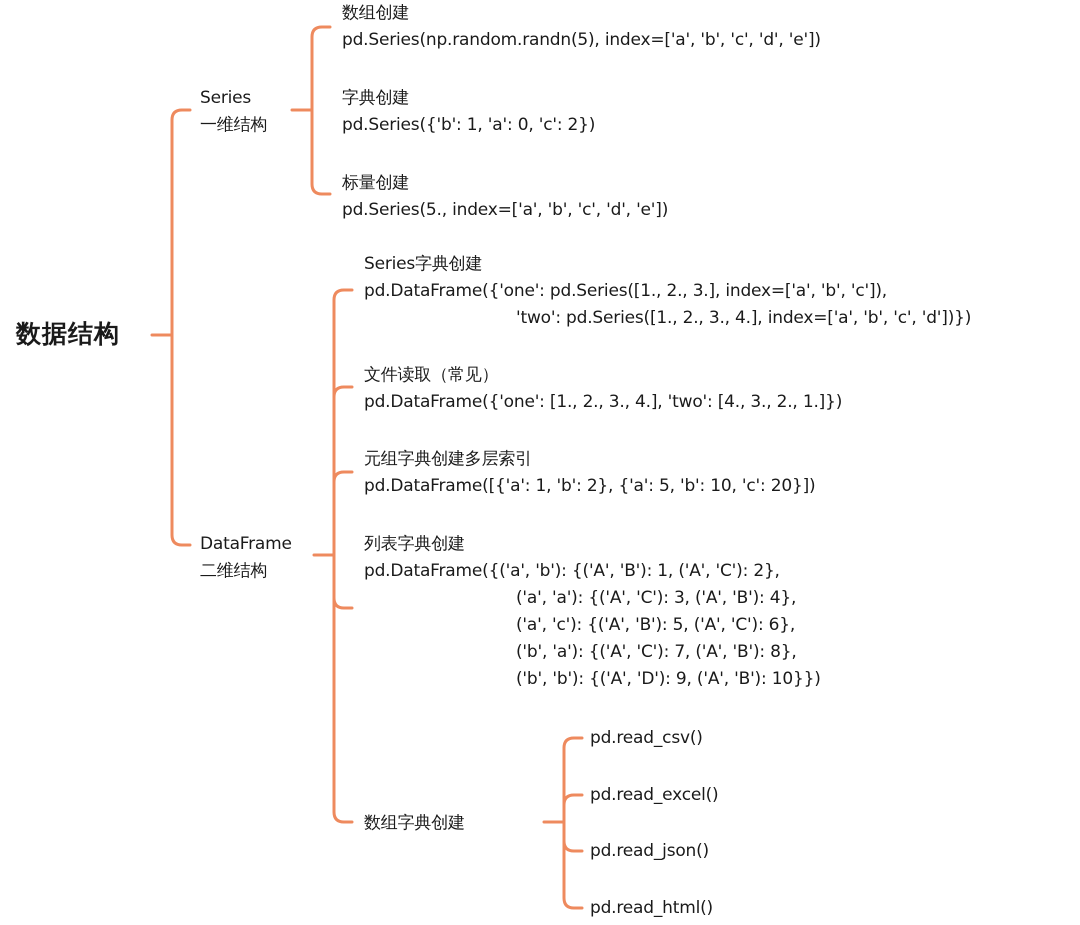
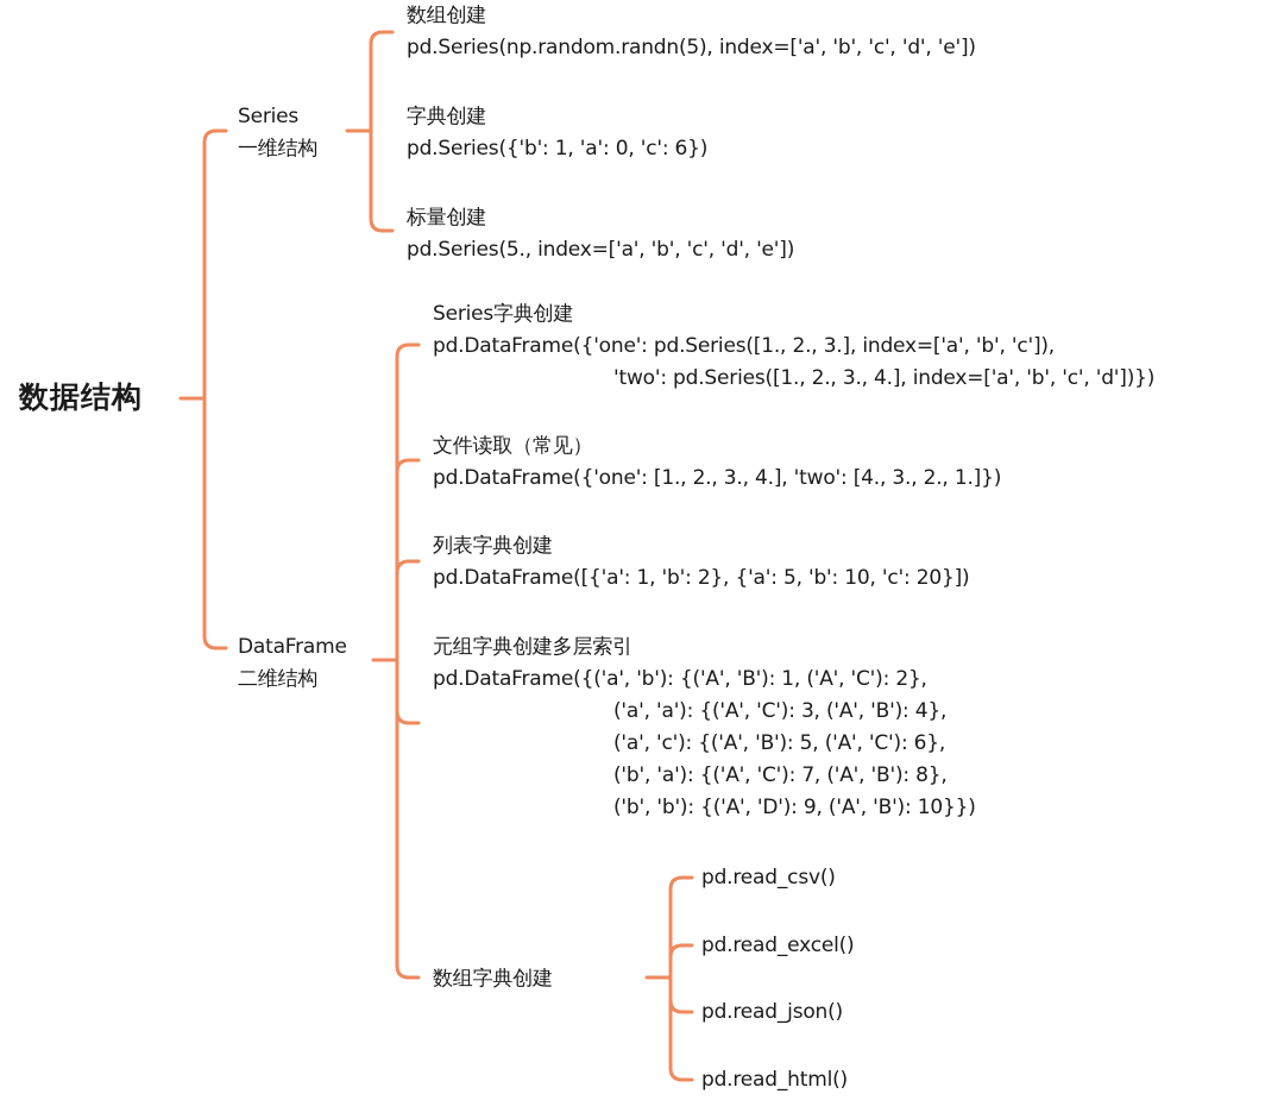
  数据结构
  Series
  一维结构
  数组创建
  pd.Series(np.random.randn(5), index=['a', 'b', 'c', 'd', 'e'])
  字典创建
- pd.Series({'b': 1, 'a': 0, 'c': 2})
+ pd.Series({'b': 1, 'a': 0, 'c': 6})
  标量创建
  pd.Series(5., index=['a', 'b', 'c', 'd', 'e'])
  DataFrame
  二维结构
  Series字典创建
  pd.DataFrame({'one': pd.Series([1., 2., 3.], index=['a', 'b', 'c']),
  'two': pd.Series([1., 2., 3., 4.], index=['a', 'b', 'c', 'd'])})
  文件读取（常见）
  pd.DataFrame({'one': [1., 2., 3., 4.], 'two': [4., 3., 2., 1.]})
- 元组字典创建多层索引
+ 列表字典创建
  pd.DataFrame([{'a': 1, 'b': 2}, {'a': 5, 'b': 10, 'c': 20}])
- 列表字典创建
+ 元组字典创建多层索引
  pd.DataFrame({('a', 'b'): {('A', 'B'): 1, ('A', 'C'): 2},
  ('a', 'a'): {('A', 'C'): 3, ('A', 'B'): 4},
  ('a', 'c'): {('A', 'B'): 5, ('A', 'C'): 6},
  ('b', 'a'): {('A', 'C'): 7, ('A', 'B'): 8},
  ('b', 'b'): {('A', 'D'): 9, ('A', 'B'): 10}})
  数组字典创建
  pd.read_csv()
  pd.read_excel()
  pd.read_json()
  pd.read_html()
